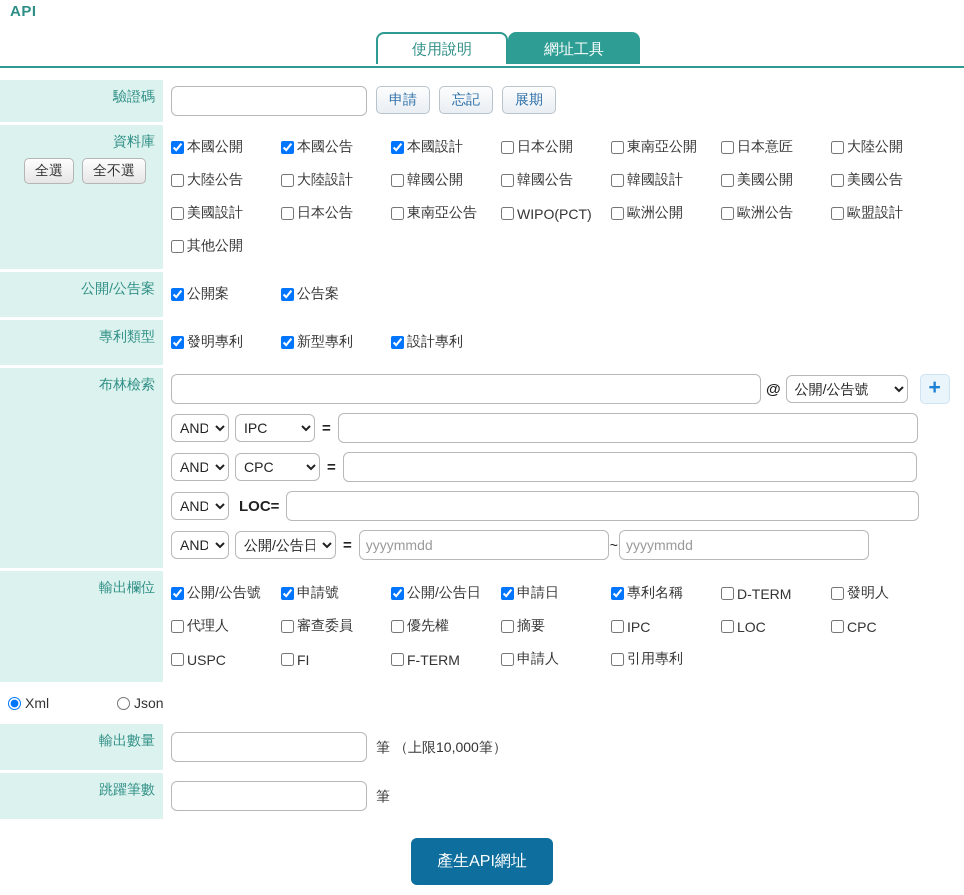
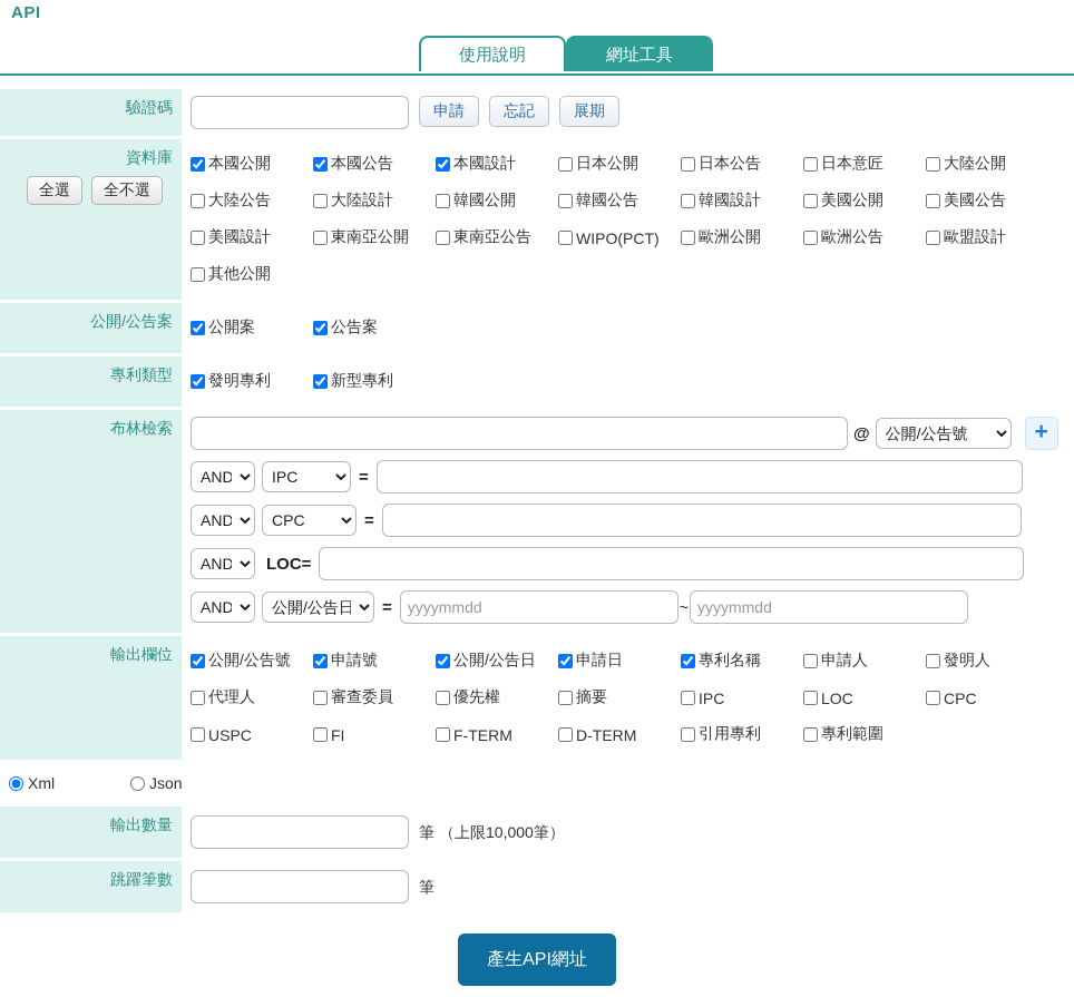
  API
  使用說明
  網址工具
  驗證碼
  申請
  忘記
  展期
  資料庫
  全選
  全不選
  本國公開
  本國公告
  本國設計
  日本公開
- 東南亞公開
+ 日本公告
  日本意匠
  大陸公開
  大陸公告
  大陸設計
  韓國公開
  韓國公告
  韓國設計
  美國公開
  美國公告
  美國設計
- 日本公告
+ 東南亞公開
  東南亞公告
  WIPO(PCT)
  歐洲公開
  歐洲公告
  歐盟設計
  其他公開
  公開/公告案
  公開案
  公告案
  專利類型
  發明專利
  新型專利
- 設計專利
  布林檢索
  @
  公開/公告號
  +
  AND
  IPC
  =
  AND
  CPC
  =
  AND
  LOC=
  AND
  公開/公告日
  =
  yyyymmdd
  ~
  yyyymmdd
  輸出欄位
  公開/公告號
  申請號
  公開/公告日
  申請日
  專利名稱
- D-TERM
+ 申請人
  發明人
  代理人
  審查委員
  優先權
  摘要
  IPC
  LOC
  CPC
  USPC
  FI
  F-TERM
- 申請人
+ D-TERM
  引用專利
+ 專利範圍
  Xml
  Json
  輸出數量
  筆
  （上限10,000筆）
  跳躍筆數
  筆
  產生API網址
